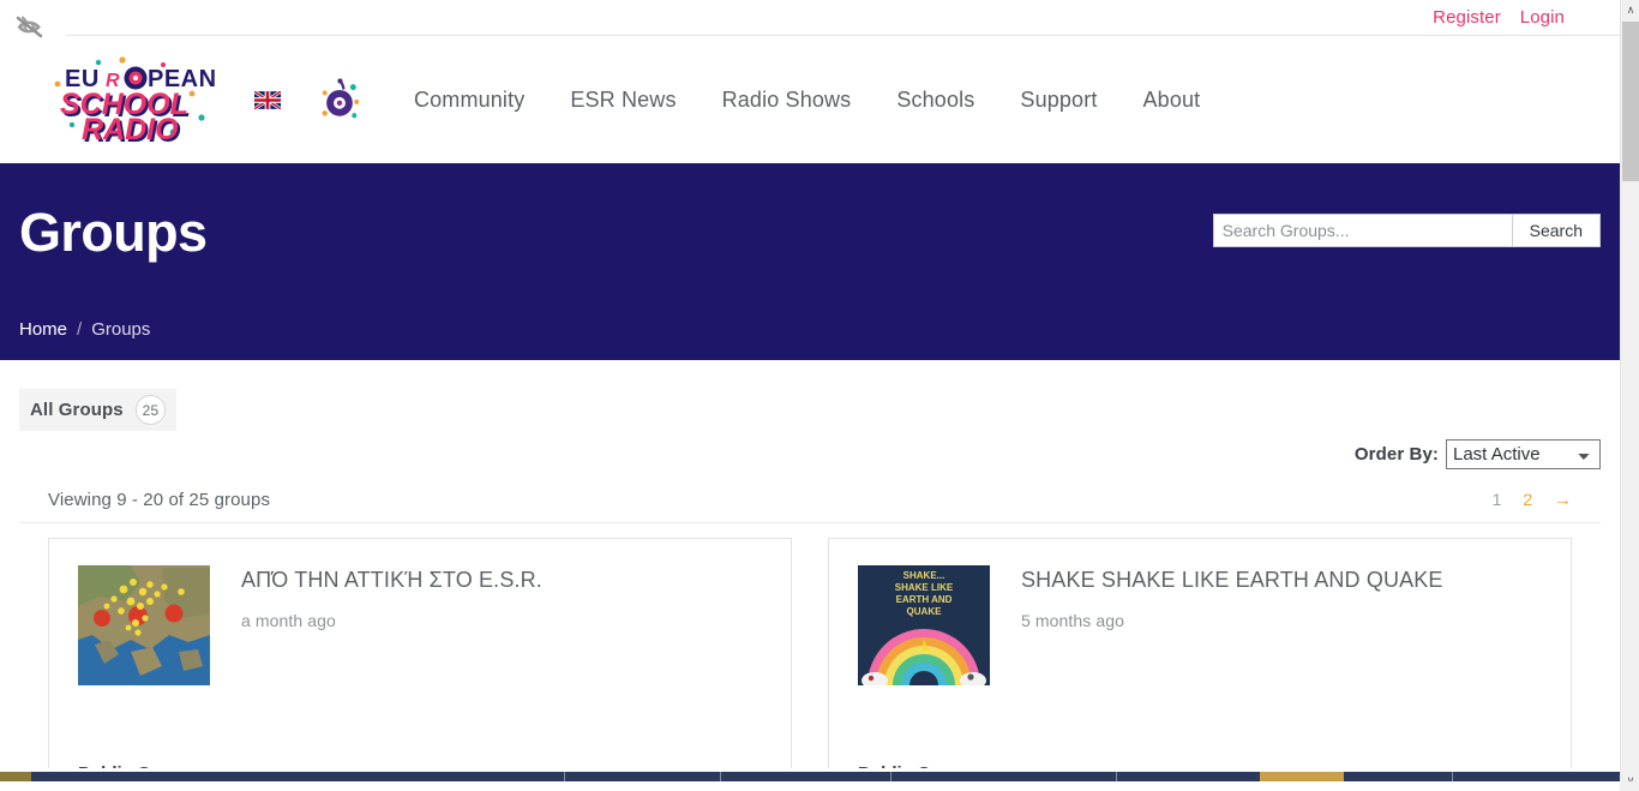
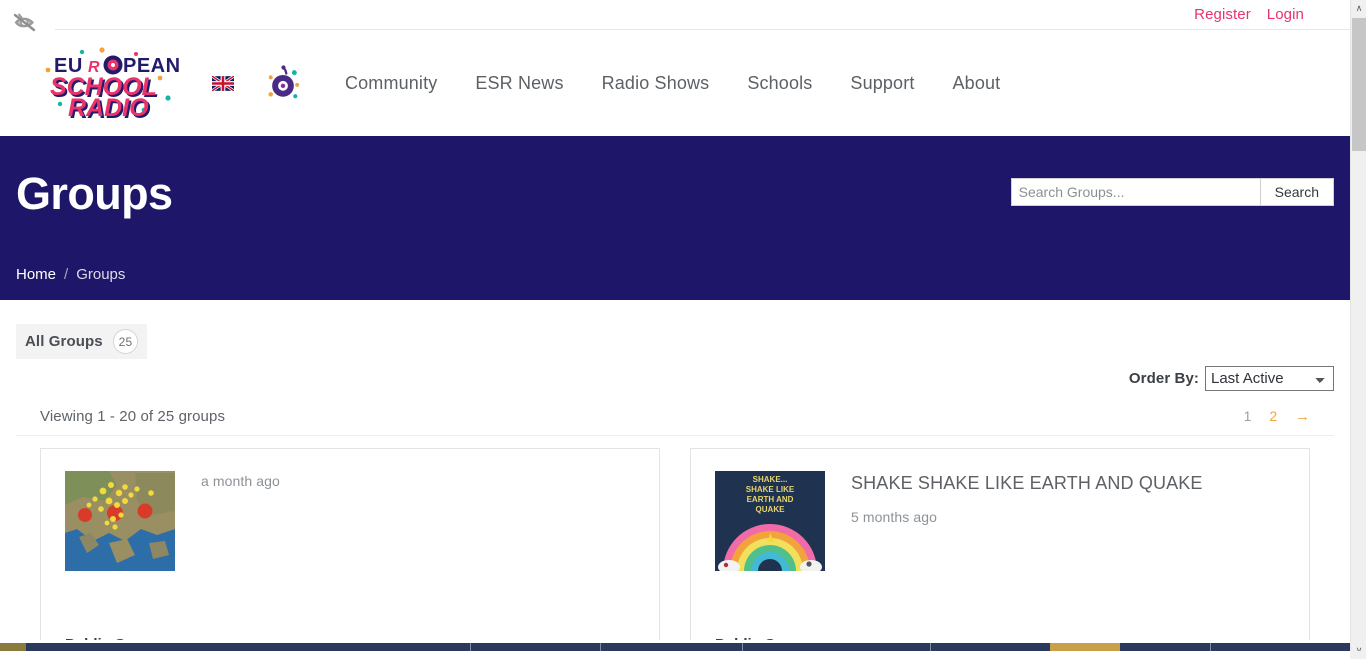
  Register
  Login
  EU
  R
  PEAN
  SCHOOL
  RADIO
  Community
  ESR News
  Radio Shows
  Schools
  Support
  About
  Groups
  Search Groups...
  Search
  Home / Groups
  All Groups
  25
  Order By:
  Last Active
- Viewing 9 - 20 of 25 groups
+ Viewing 1 - 20 of 25 groups
  1 2 →
- ΑΠΌ ΤΗΝ ΑΤΤΙΚΉ ΣΤΟ E.S.R.
  a month ago
  SHAKE...
  SHAKE LIKE
  EARTH AND
  QUAKE
  SHAKE SHAKE LIKE EARTH AND QUAKE
  5 months ago
  ∧
  ∨
